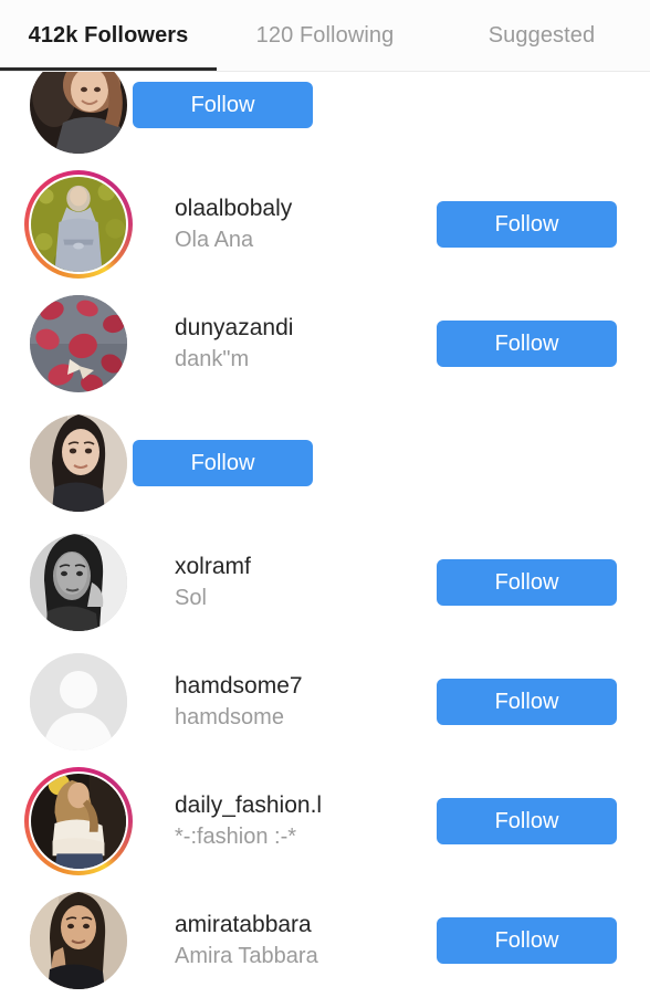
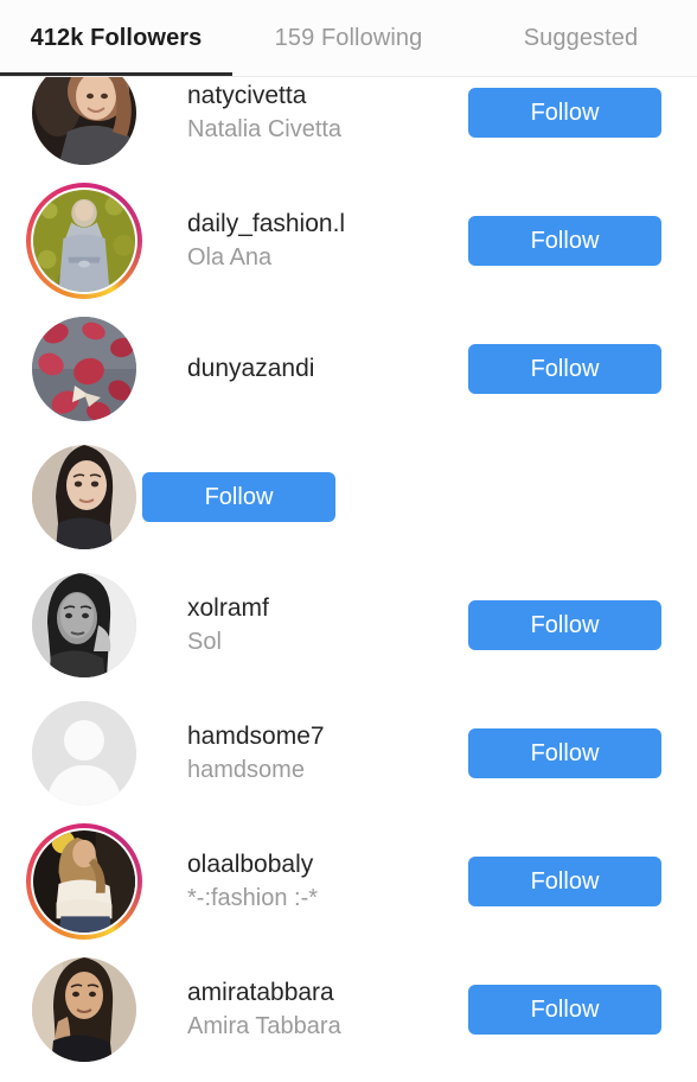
  412k Followers
- 120 Following
+ 159 Following
  Suggested
+ natycivetta
+ Natalia Civetta
  Follow
- olaalbobaly
+ daily_fashion.l
  Ola Ana
  Follow
  dunyazandi
- dank"m
  Follow
  Follow
  xolramf
  Sol
  Follow
  hamdsome7
  hamdsome
  Follow
- daily_fashion.l
+ olaalbobaly
  *-:fashion :-*
  Follow
  amiratabbara
  Amira Tabbara
  Follow
